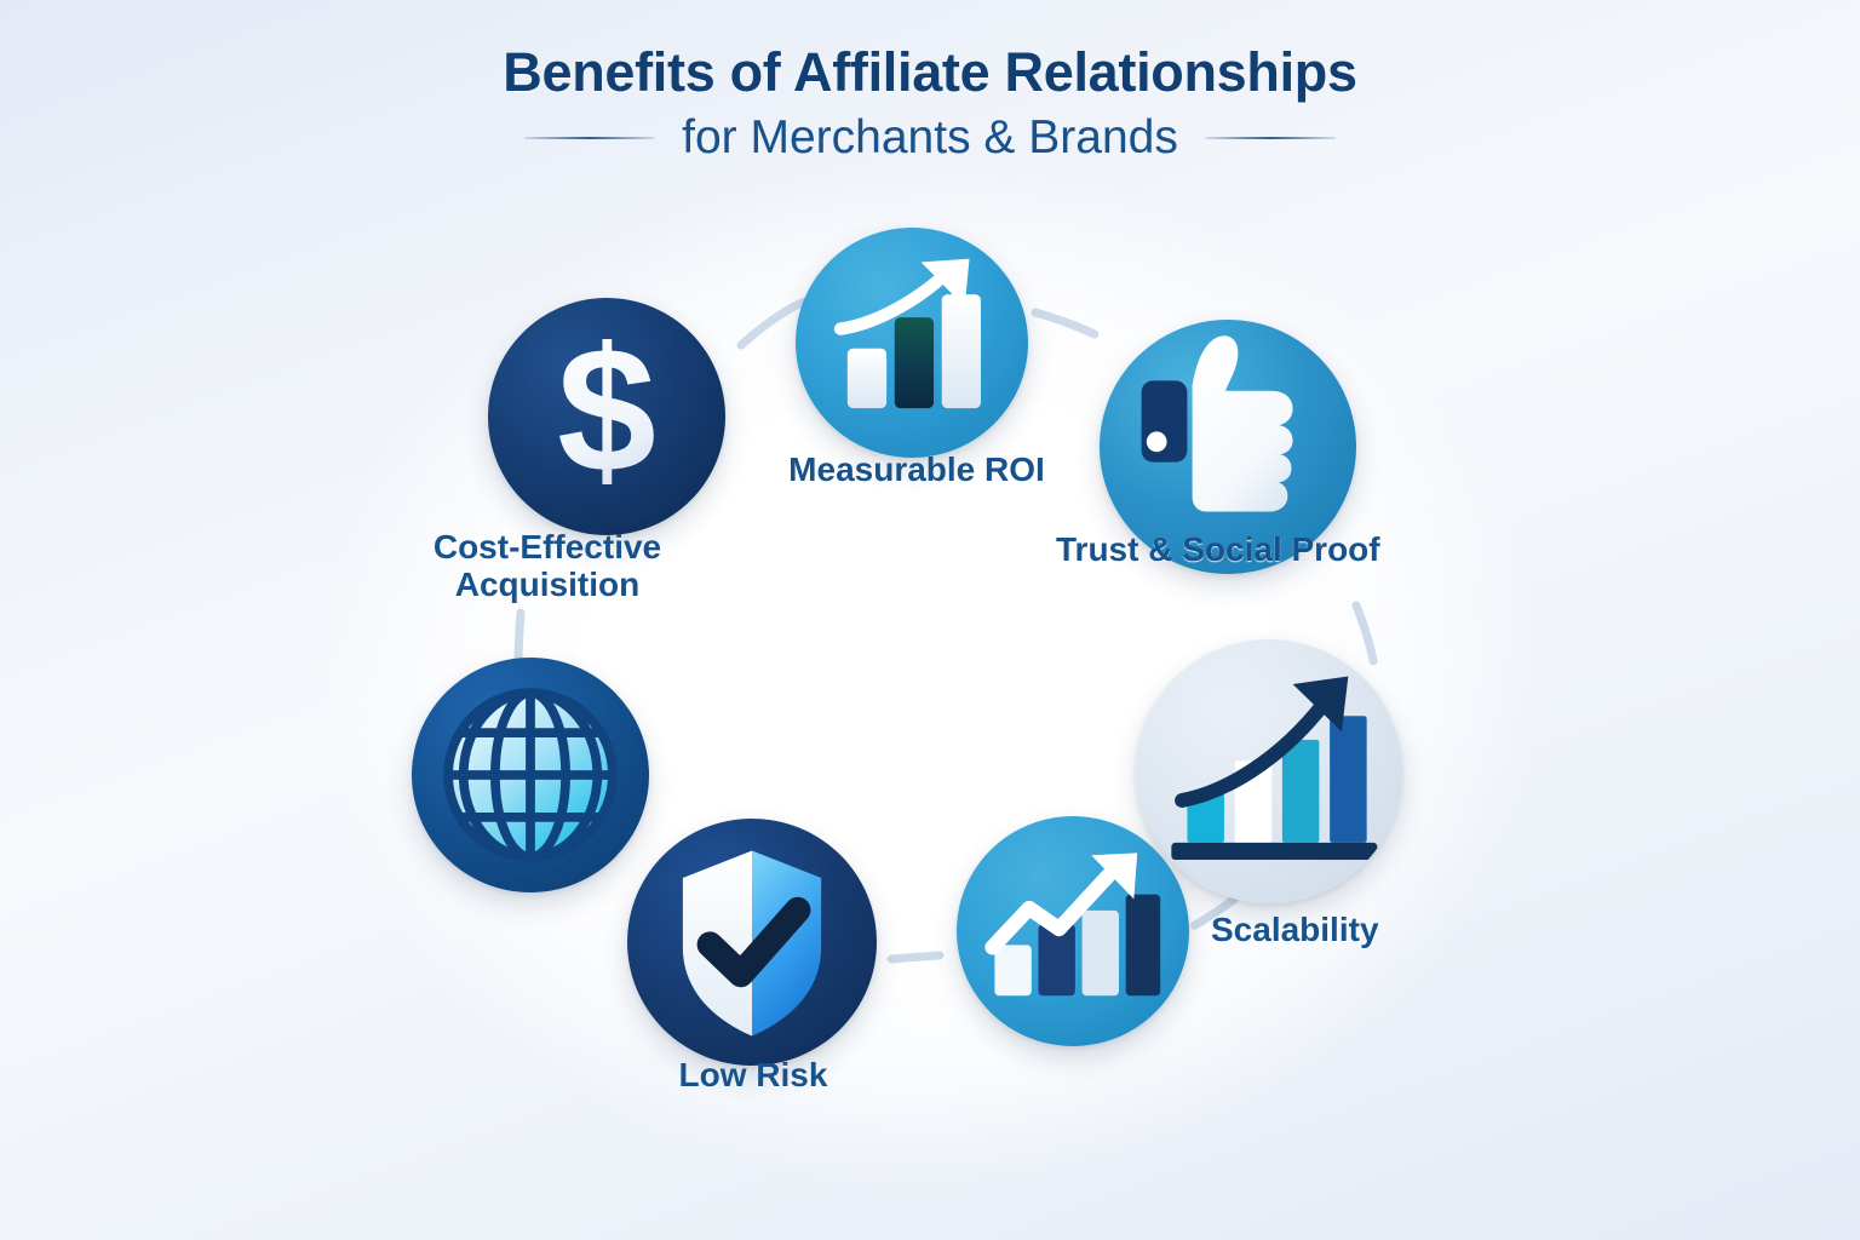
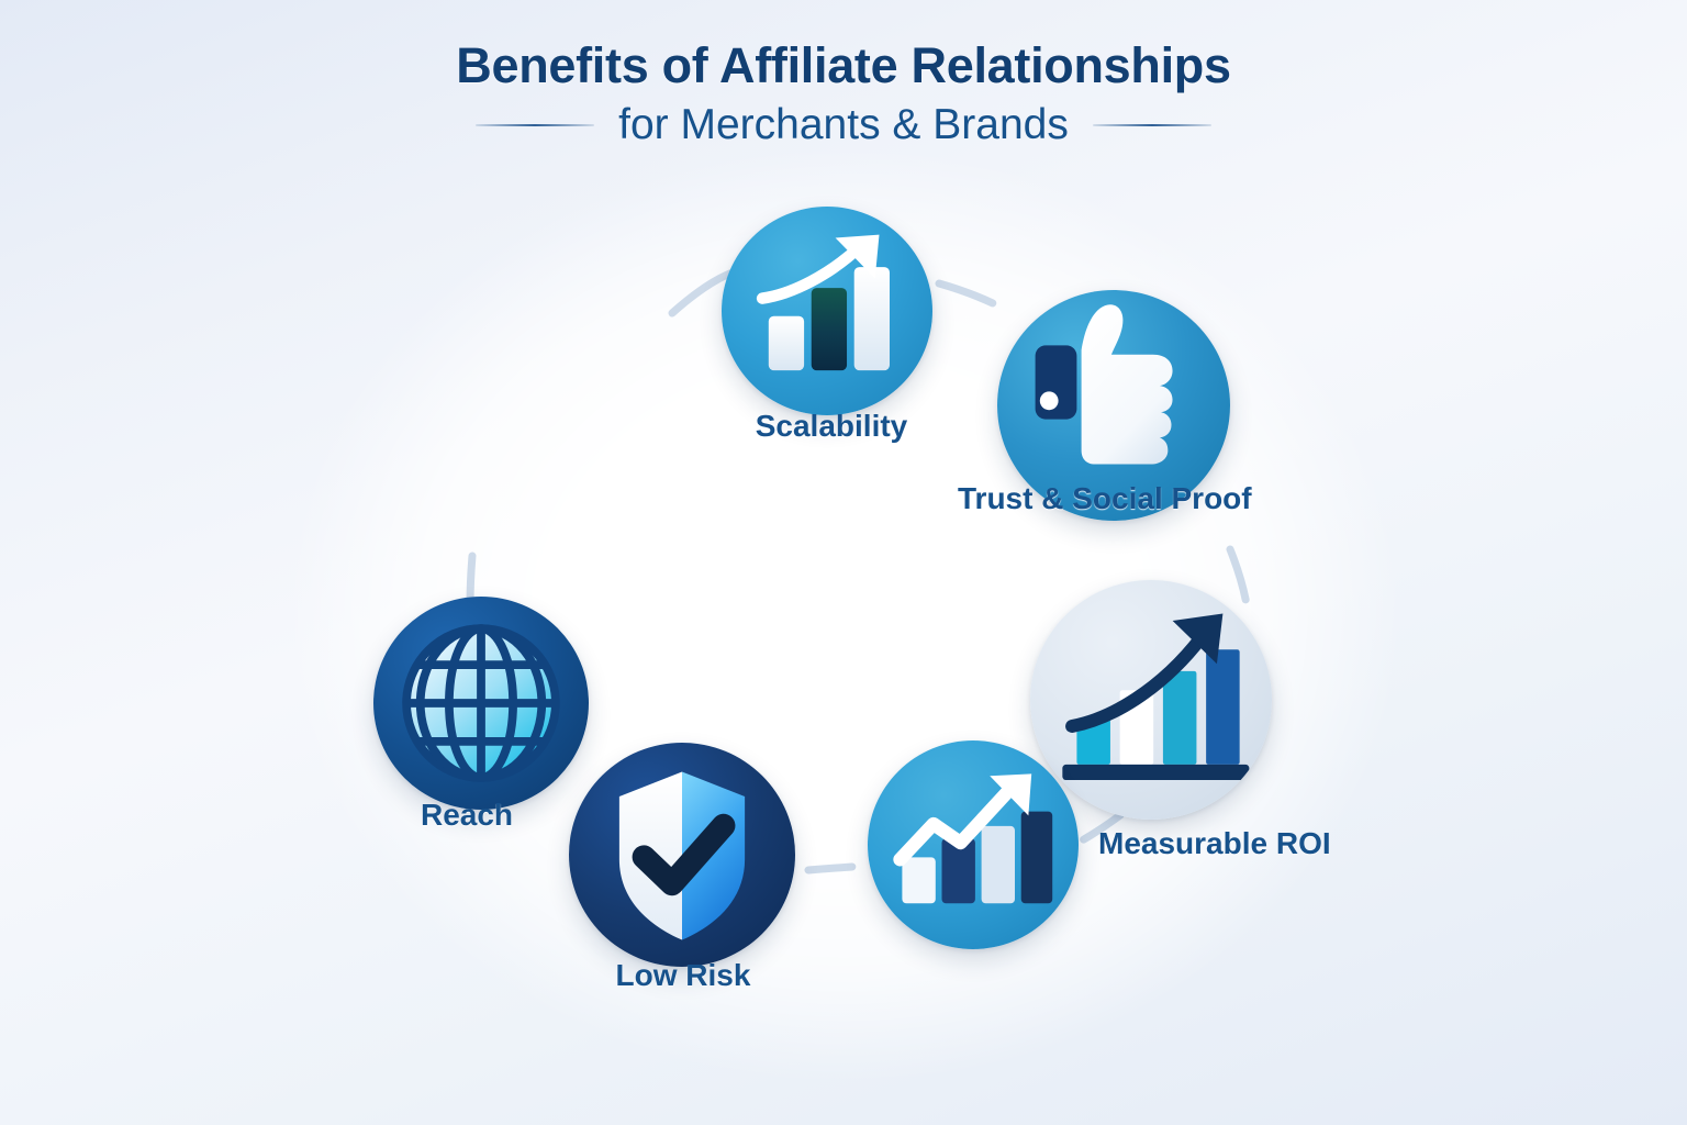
  Benefits of Affiliate Relationships
  for Merchants & Brands
- $
- Cost-Effective
- Acquisition
- Measurable ROI
+ Scalability
  Trust & Social Proof
- Scalability
+ Measurable ROI
  Low Risk
+ Reach
